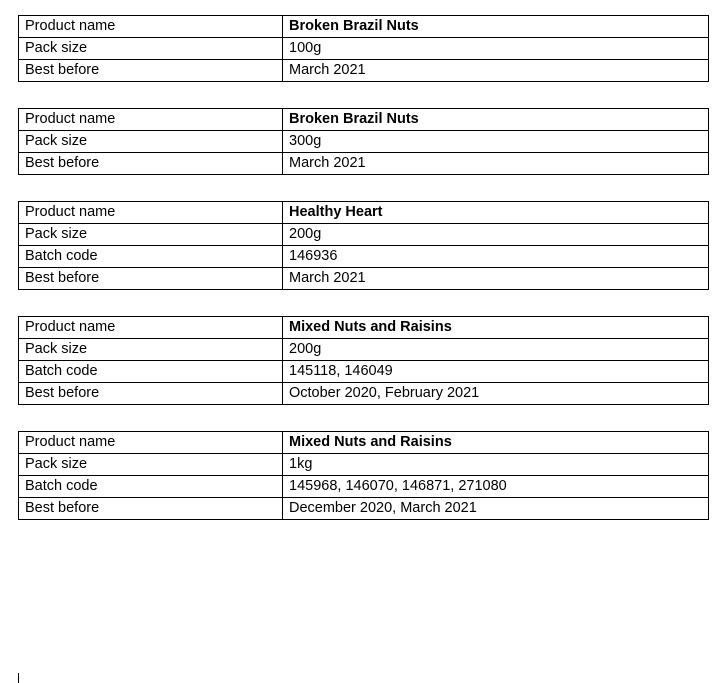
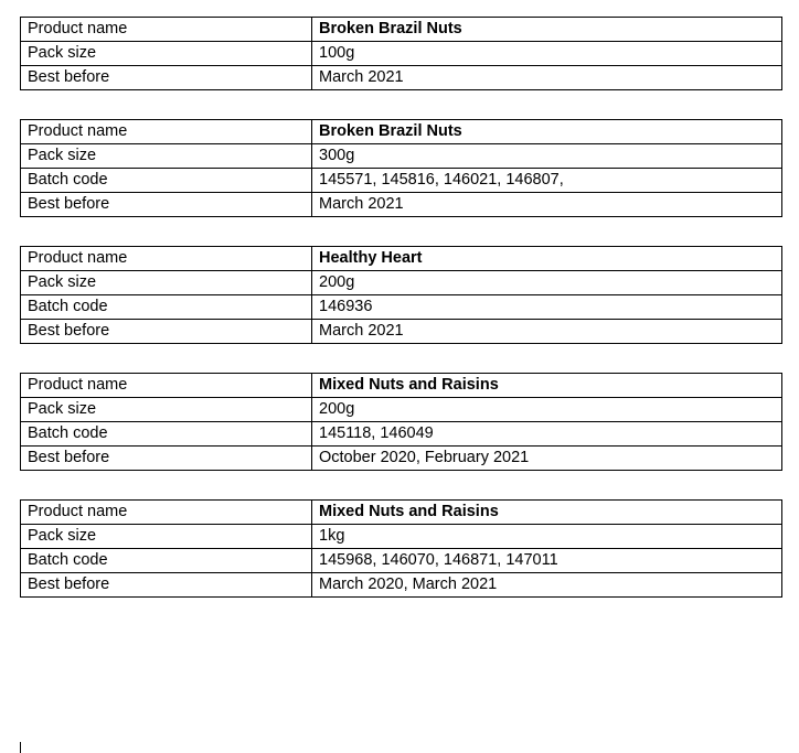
  Product name	Broken Brazil Nuts
  Pack size	100g
  Best before	March 2021
  Product name	Broken Brazil Nuts
  Pack size	300g
+ Batch code	145571, 145816, 146021, 146807,
  Best before	March 2021
  Product name	Healthy Heart
  Pack size	200g
  Batch code	146936
  Best before	March 2021
  Product name	Mixed Nuts and Raisins
  Pack size	200g
  Batch code	145118, 146049
  Best before	October 2020, February 2021
  Product name	Mixed Nuts and Raisins
  Pack size	1kg
- Batch code	145968, 146070, 146871, 271080
+ Batch code	145968, 146070, 146871, 147011
- Best before	December 2020, March 2021
+ Best before	March 2020, March 2021
